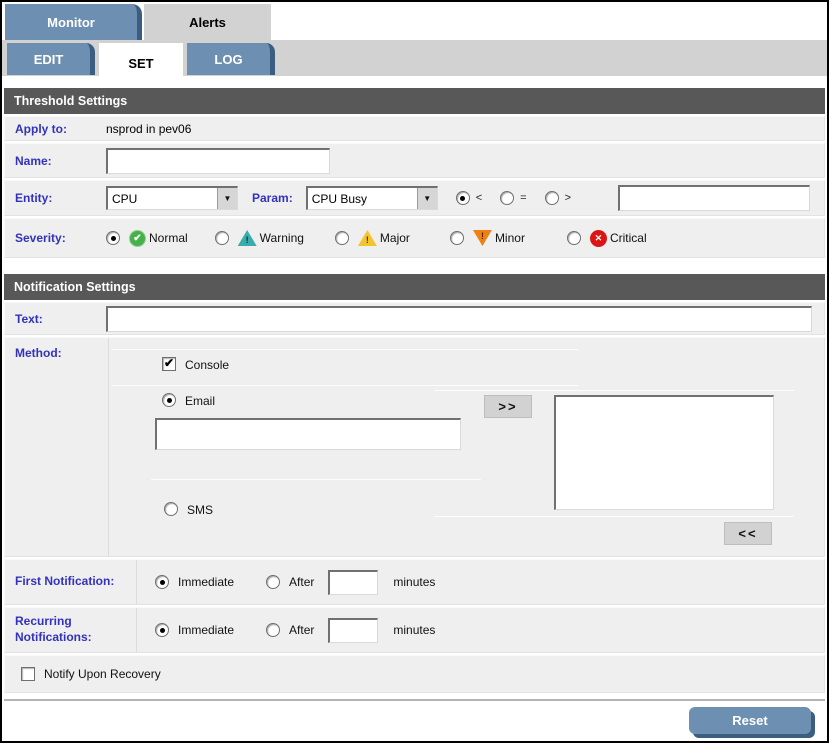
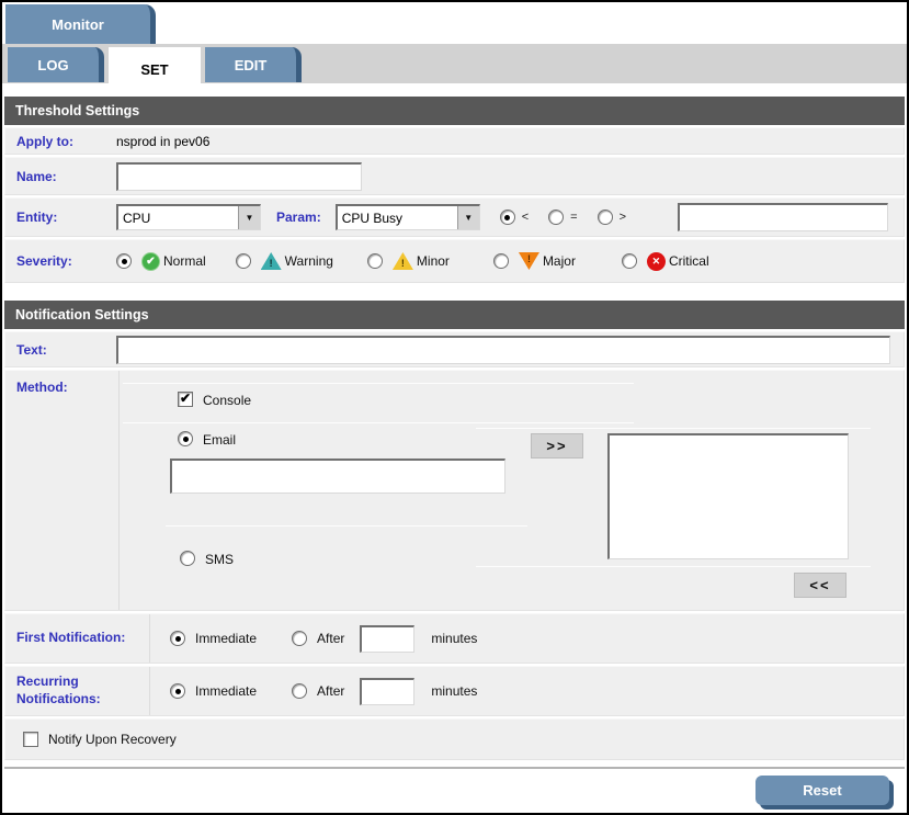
  Monitor
- Alerts
- EDIT
+ LOG
  SET
- LOG
+ EDIT
  Threshold Settings
  Apply to:
  nsprod in pev06
  Name:
  Entity:
  CPU
  ▼
  Param:
  CPU Busy
  ▼
  <
  =
  >
  Severity:
  ✔
  Normal
  !
  Warning
  !
- Major
+ Minor
  !
- Minor
+ Major
  ✕
  Critical
  Notification Settings
  Text:
  Method:
  Console
  Email
  SMS
  >>
  <<
  First Notification:
  Immediate
  After
  minutes
  Recurring Notifications:
  Immediate
  After
  minutes
  Notify Upon Recovery
  Reset
